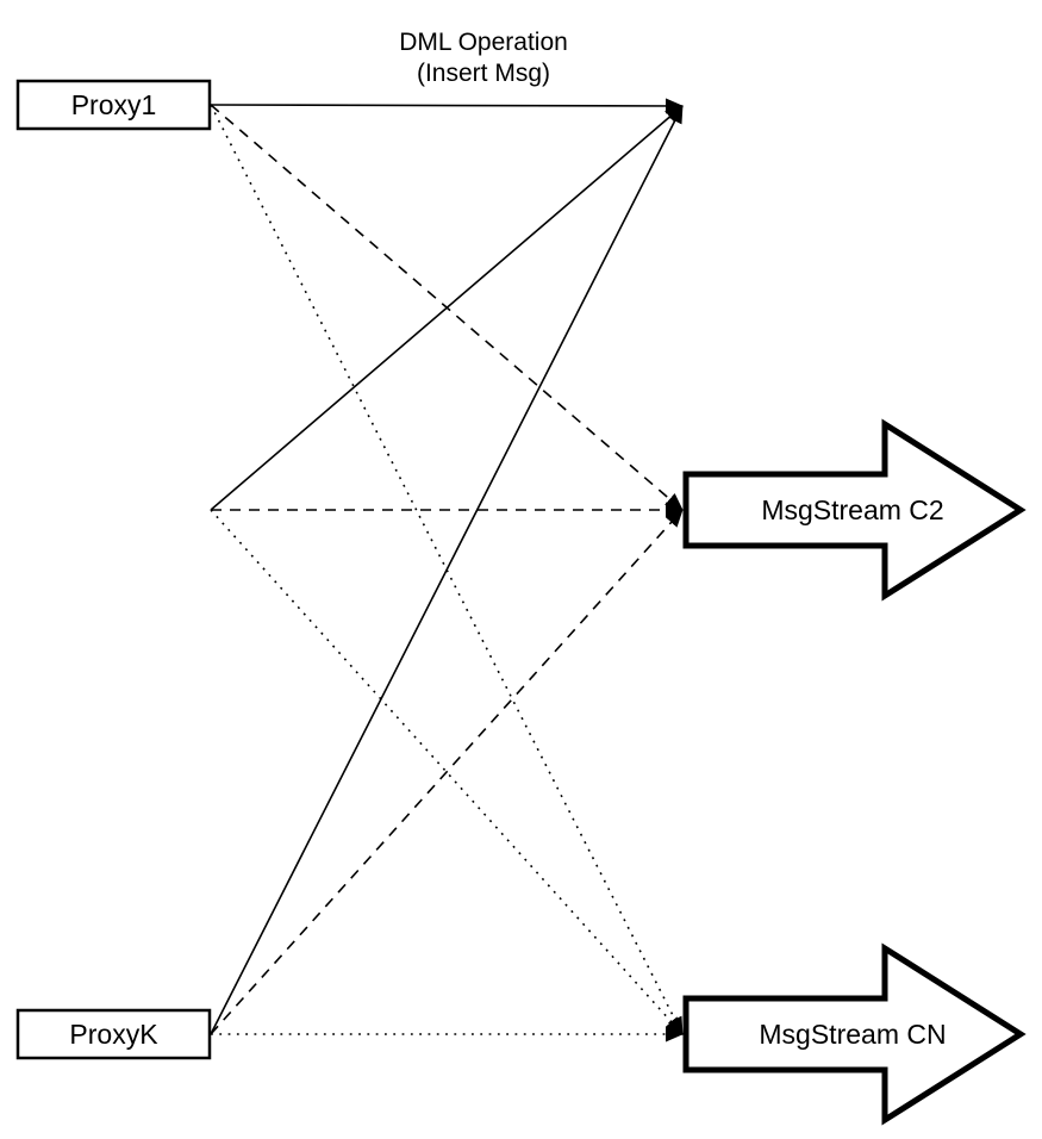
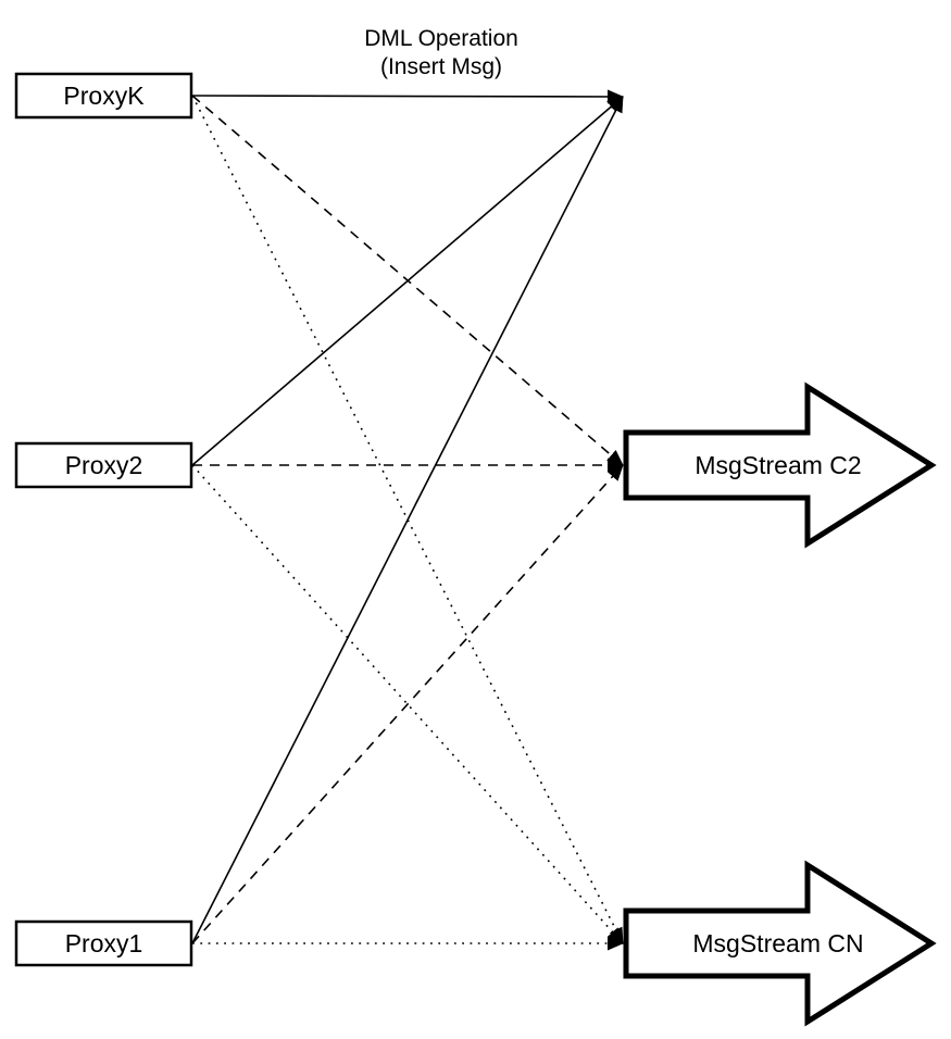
- Proxy1
+ ProxyK
+ Proxy2
- ProxyK
+ Proxy1
  MsgStream C2
  MsgStream CN
  DML Operation
  (Insert Msg)
